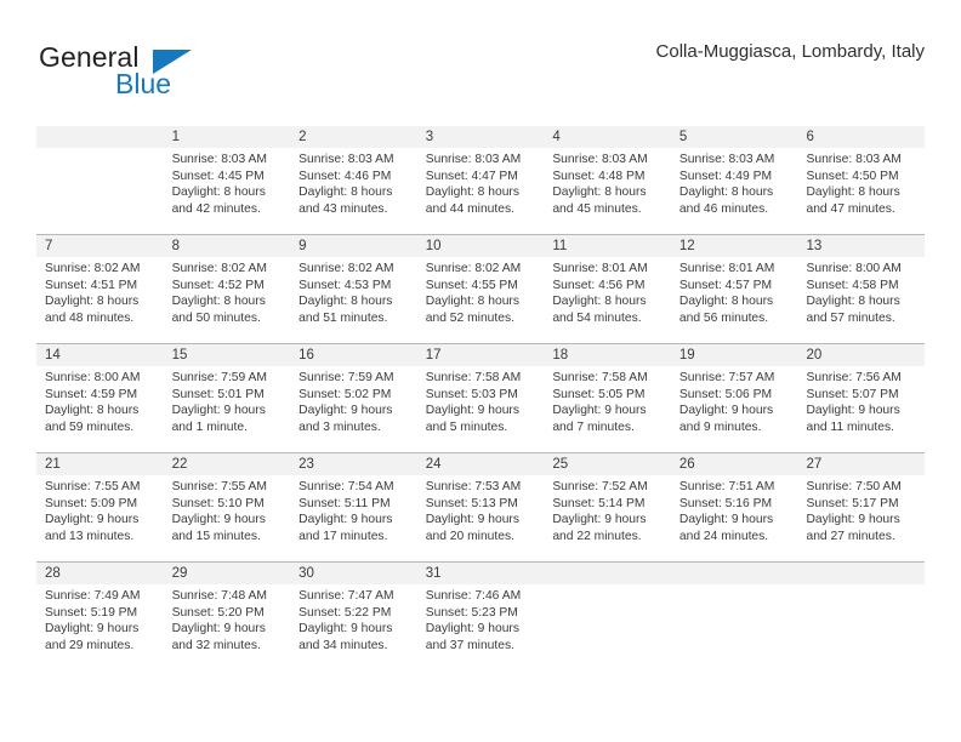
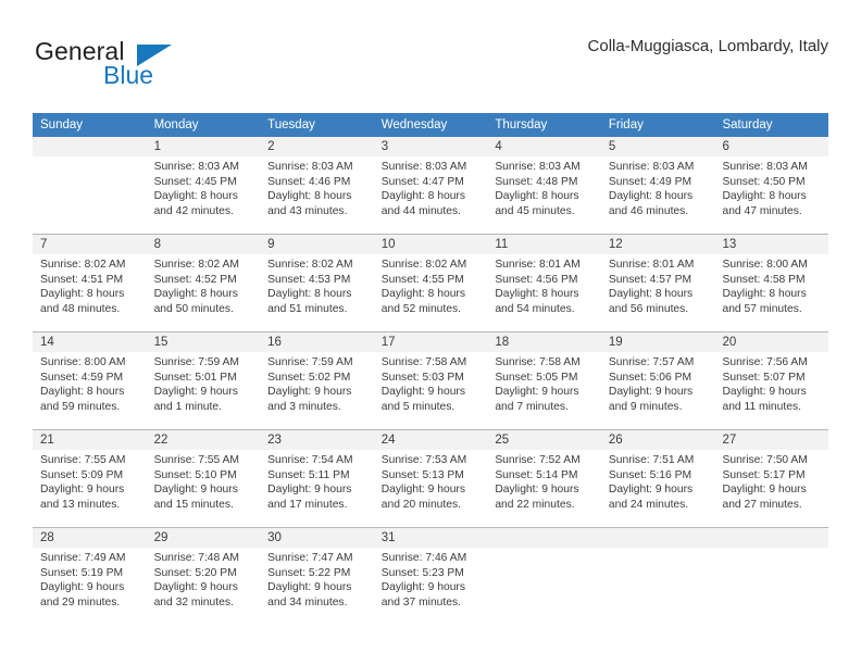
  General
  Blue
  Colla-Muggiasca, Lombardy, Italy
+ Sunday
+ Monday
+ Tuesday
+ Wednesday
+ Thursday
+ Friday
+ Saturday
  1
  Sunrise: 8:03 AM
  Sunset: 4:45 PM
  Daylight: 8 hours
  and 42 minutes.
  2
  Sunrise: 8:03 AM
  Sunset: 4:46 PM
  Daylight: 8 hours
  and 43 minutes.
  3
  Sunrise: 8:03 AM
  Sunset: 4:47 PM
  Daylight: 8 hours
  and 44 minutes.
  4
  Sunrise: 8:03 AM
  Sunset: 4:48 PM
  Daylight: 8 hours
  and 45 minutes.
  5
  Sunrise: 8:03 AM
  Sunset: 4:49 PM
  Daylight: 8 hours
  and 46 minutes.
  6
  Sunrise: 8:03 AM
  Sunset: 4:50 PM
  Daylight: 8 hours
  and 47 minutes.
  7
  Sunrise: 8:02 AM
  Sunset: 4:51 PM
  Daylight: 8 hours
  and 48 minutes.
  8
  Sunrise: 8:02 AM
  Sunset: 4:52 PM
  Daylight: 8 hours
  and 50 minutes.
  9
  Sunrise: 8:02 AM
  Sunset: 4:53 PM
  Daylight: 8 hours
  and 51 minutes.
  10
  Sunrise: 8:02 AM
  Sunset: 4:55 PM
  Daylight: 8 hours
  and 52 minutes.
  11
  Sunrise: 8:01 AM
  Sunset: 4:56 PM
  Daylight: 8 hours
  and 54 minutes.
  12
  Sunrise: 8:01 AM
  Sunset: 4:57 PM
  Daylight: 8 hours
  and 56 minutes.
  13
  Sunrise: 8:00 AM
  Sunset: 4:58 PM
  Daylight: 8 hours
  and 57 minutes.
  14
  Sunrise: 8:00 AM
  Sunset: 4:59 PM
  Daylight: 8 hours
  and 59 minutes.
  15
  Sunrise: 7:59 AM
  Sunset: 5:01 PM
  Daylight: 9 hours
  and 1 minute.
  16
  Sunrise: 7:59 AM
  Sunset: 5:02 PM
  Daylight: 9 hours
  and 3 minutes.
  17
  Sunrise: 7:58 AM
  Sunset: 5:03 PM
  Daylight: 9 hours
  and 5 minutes.
  18
  Sunrise: 7:58 AM
  Sunset: 5:05 PM
  Daylight: 9 hours
  and 7 minutes.
  19
  Sunrise: 7:57 AM
  Sunset: 5:06 PM
  Daylight: 9 hours
  and 9 minutes.
  20
  Sunrise: 7:56 AM
  Sunset: 5:07 PM
  Daylight: 9 hours
  and 11 minutes.
  21
  Sunrise: 7:55 AM
  Sunset: 5:09 PM
  Daylight: 9 hours
  and 13 minutes.
  22
  Sunrise: 7:55 AM
  Sunset: 5:10 PM
  Daylight: 9 hours
  and 15 minutes.
  23
  Sunrise: 7:54 AM
  Sunset: 5:11 PM
  Daylight: 9 hours
  and 17 minutes.
  24
  Sunrise: 7:53 AM
  Sunset: 5:13 PM
  Daylight: 9 hours
  and 20 minutes.
  25
  Sunrise: 7:52 AM
  Sunset: 5:14 PM
  Daylight: 9 hours
  and 22 minutes.
  26
  Sunrise: 7:51 AM
  Sunset: 5:16 PM
  Daylight: 9 hours
  and 24 minutes.
  27
  Sunrise: 7:50 AM
  Sunset: 5:17 PM
  Daylight: 9 hours
  and 27 minutes.
  28
  Sunrise: 7:49 AM
  Sunset: 5:19 PM
  Daylight: 9 hours
  and 29 minutes.
  29
  Sunrise: 7:48 AM
  Sunset: 5:20 PM
  Daylight: 9 hours
  and 32 minutes.
  30
  Sunrise: 7:47 AM
  Sunset: 5:22 PM
  Daylight: 9 hours
  and 34 minutes.
  31
  Sunrise: 7:46 AM
  Sunset: 5:23 PM
  Daylight: 9 hours
  and 37 minutes.
